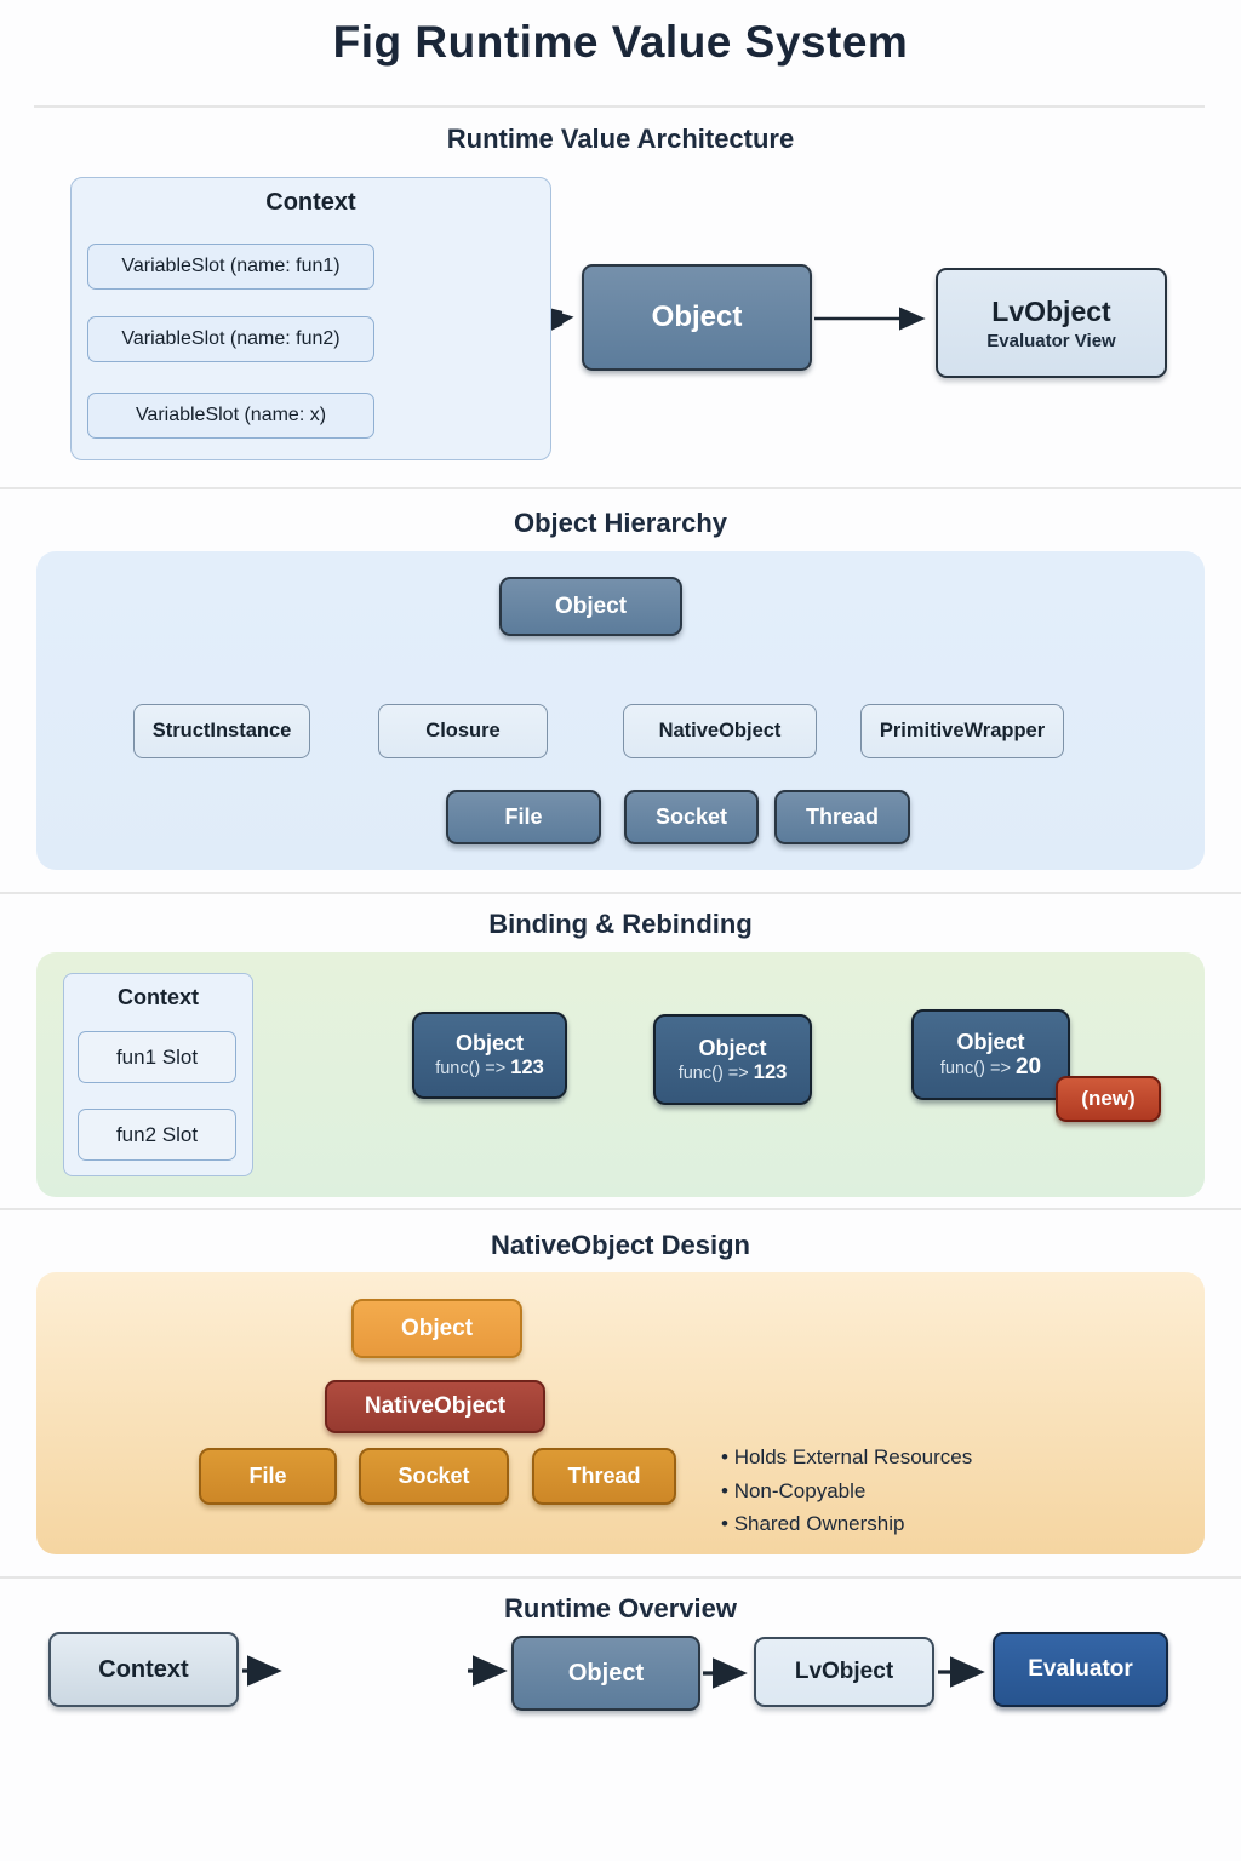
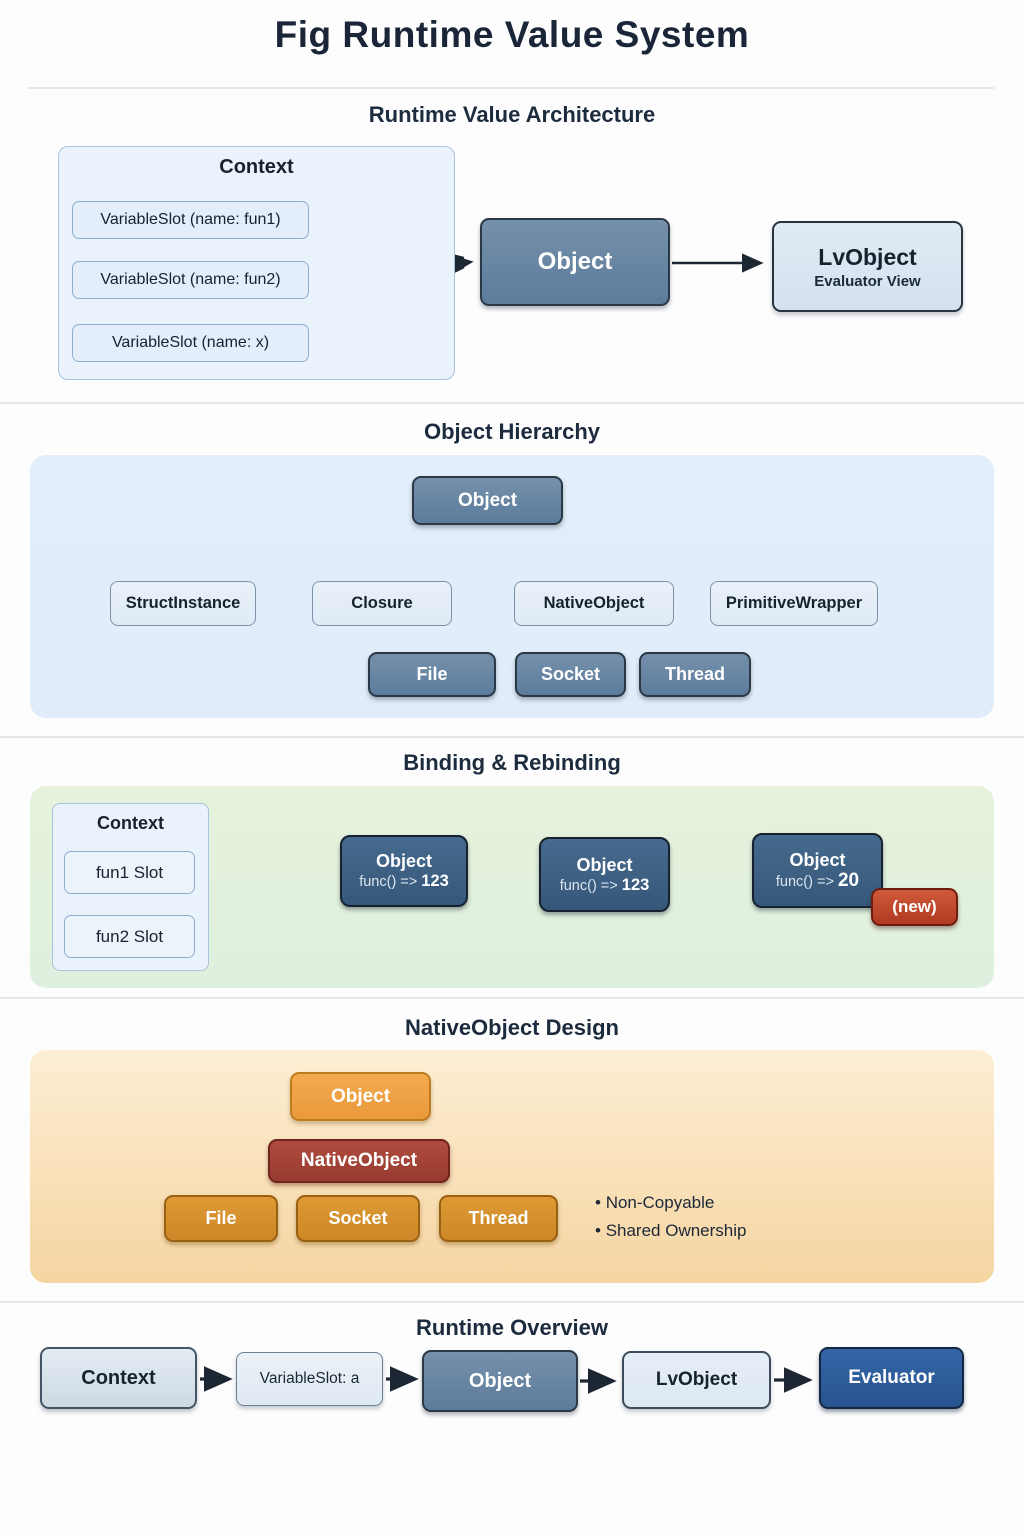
  Fig Runtime Value System
  Runtime Value Architecture
  Context
  VariableSlot (name: fun1)
  VariableSlot (name: fun2)
  VariableSlot (name: x)
  Object
  LvObject
  Evaluator View
  Object Hierarchy
  Object
  StructInstance
  Closure
  NativeObject
  PrimitiveWrapper
  File
  Socket
  Thread
  Binding & Rebinding
  Context
  fun1 Slot
  fun2 Slot
  Object
  func() => 123
  Object
  func() => 123
  Object
  func() => 20
  (new)
  NativeObject Design
  Object
  NativeObject
  File
  Socket
  Thread
- Holds External Resources
  Non-Copyable
  Shared Ownership
  Runtime Overview
  Context
+ VariableSlot: a
  Object
  LvObject
  Evaluator
